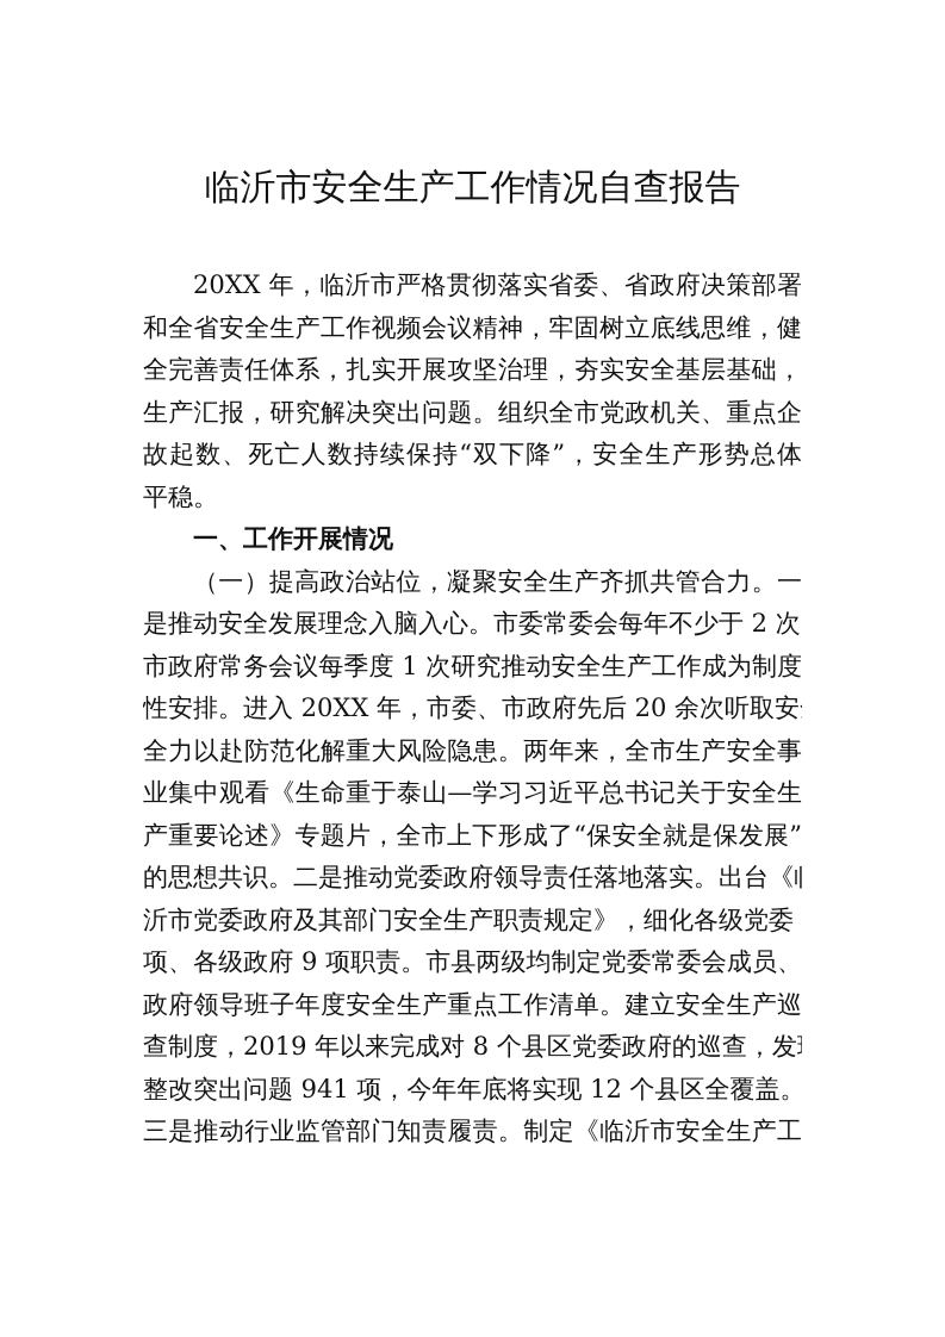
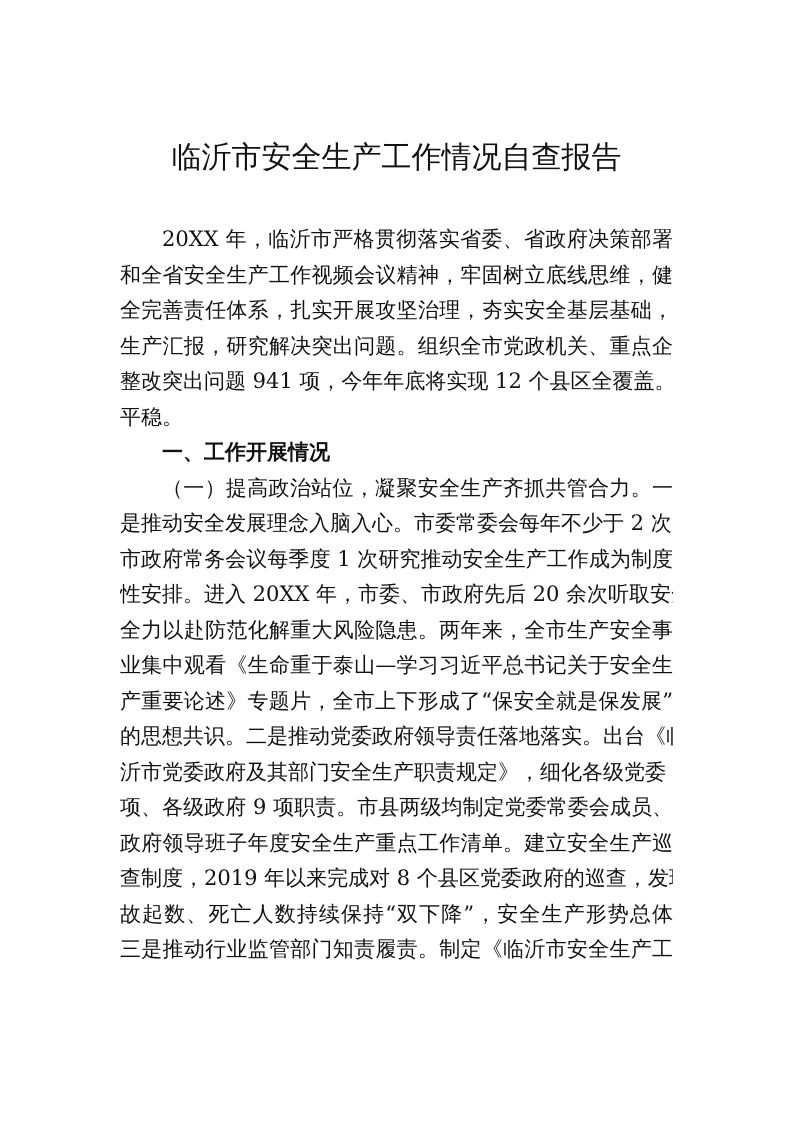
  临沂市安全生产工作情况自查报告
  20XX 年，临沂市严格贯彻落实省委、省政府决策部署
  和全省安全生产工作视频会议精神，牢固树立底线思维，健
  全完善责任体系，扎实开展攻坚治理，夯实安全基层基础，
  生产汇报，研究解决突出问题。组织全市党政机关、重点企
- 故起数、死亡人数持续保持“双下降”，安全生产形势总体
+ 整改突出问题 941 项，今年年底将实现 12 个县区全覆盖。
  平稳。
  一、工作开展情况
  （一）提高政治站位，凝聚安全生产齐抓共管合力。一
  是推动安全发展理念入脑入心。市委常委会每年不少于 2 次
  市政府常务会议每季度 1 次研究推动安全生产工作成为制度
  性安排。进入 20XX 年，市委、市政府先后 20 余次听取安
  全力以赴防范化解重大风险隐患。两年来，全市生产安全事
  业集中观看《生命重于泰山—学习习近平总书记关于安全生
  产重要论述》专题片，全市上下形成了“保安全就是保发展”
  的思想共识。二是推动党委政府领导责任落地落实。出台《
  沂市党委政府及其部门安全生产职责规定》，细化各级党委
  项、各级政府 9 项职责。市县两级均制定党委常委会成员、
  政府领导班子年度安全生产重点工作清单。建立安全生产巡
  查制度，2019 年以来完成对 8 个县区党委政府的巡查，发
- 整改突出问题 941 项，今年年底将实现 12 个县区全覆盖。
+ 故起数、死亡人数持续保持“双下降”，安全生产形势总体
  三是推动行业监管部门知责履责。制定《临沂市安全生产工
